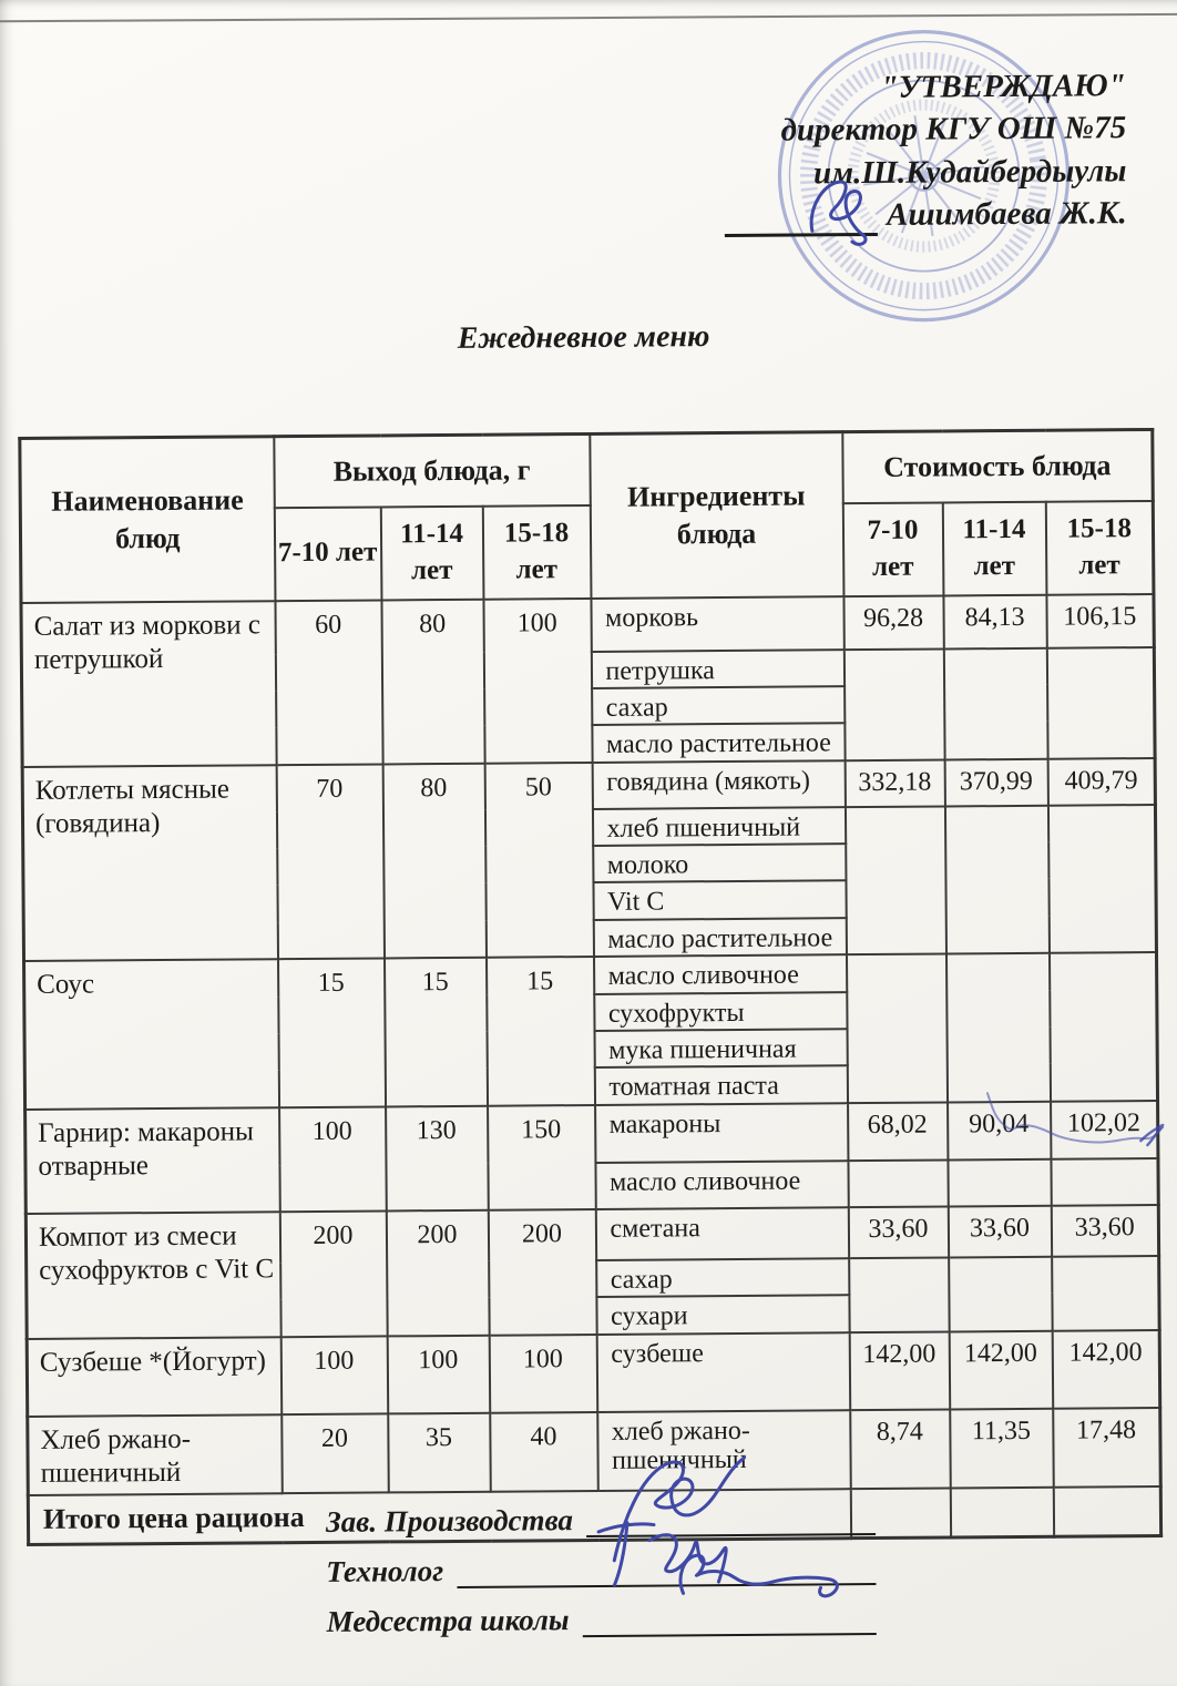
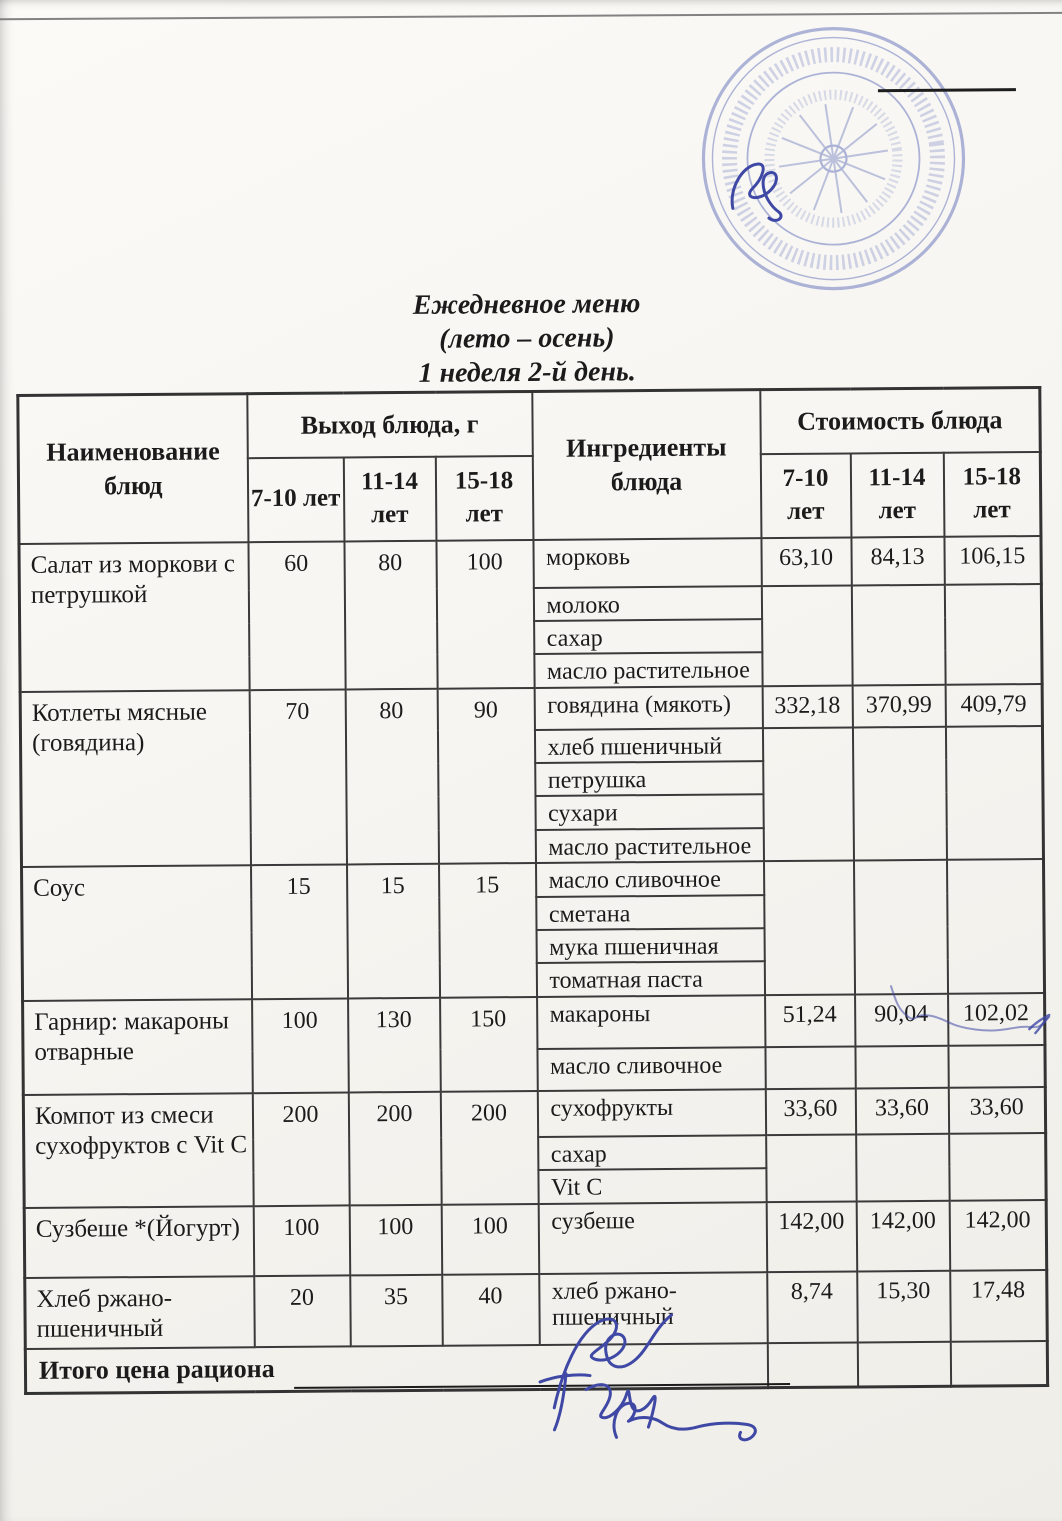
- "УТВЕРЖДАЮ"
- директор КГУ ОШ №75
- им.Ш.Кудайбердыулы
- Ашимбаева Ж.К.
  Ежедневное меню
+ (лето – осень)
+ 1 неделя 2-й день.
  Наименование блюд	Выход блюда, г	Ингредиенты блюда	Стоимость блюда
  7-10 лет	11-14 лет	15-18 лет	7-10 лет	11-14 лет	15-18 лет
- Салат из моркови с петрушкой	60	80	100	морковь	96,28	84,13	106,15
+ Салат из моркови с петрушкой	60	80	100	морковь	63,10	84,13	106,15
- петрушка
+ молоко
  сахар
  масло растительное
- Котлеты мясные (говядина)	70	80	50	говядина (мякоть)	332,18	370,99	409,79
+ Котлеты мясные (говядина)	70	80	90	говядина (мякоть)	332,18	370,99	409,79
  хлеб пшеничный
- молоко
+ петрушка
- Vit C
+ сухари
  масло растительное
  Соус	15	15	15	масло сливочное
- сухофрукты
+ сметана
  мука пшеничная
  томатная паста
- Гарнир: макароны отварные	100	130	150	макароны	68,02	90,04	102,02
+ Гарнир: макароны отварные	100	130	150	макароны	51,24	90,04	102,02
  масло сливочное
- Компот из смеси сухофруктов с Vit C	200	200	200	сметана	33,60	33,60	33,60
+ Компот из смеси сухофруктов с Vit C	200	200	200	сухофрукты	33,60	33,60	33,60
  сахар
- сухари
+ Vit C
  Сузбеше *(Йогурт)	100	100	100	сузбеше	142,00	142,00	142,00
- Хлеб ржано-пшеничный	20	35	40	хлеб ржано-пшеничны	8,74	11,35	17,48
+ Хлеб ржано-пшеничный	20	35	40	хлеб ржано-пшеничны	8,74	15,30	17,48
  Итого цена рациона
- Зав. Производства
- Технолог
- Медсестра школы
